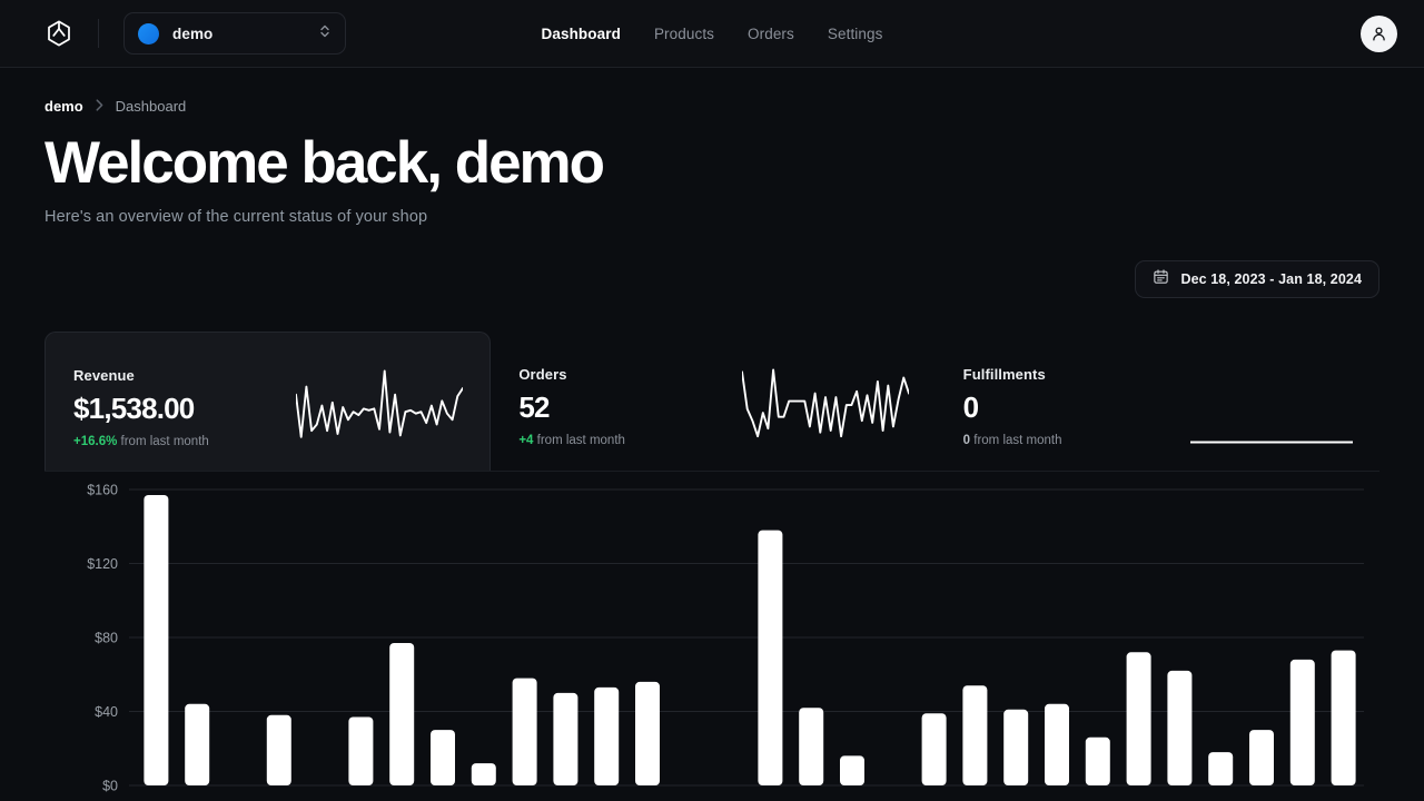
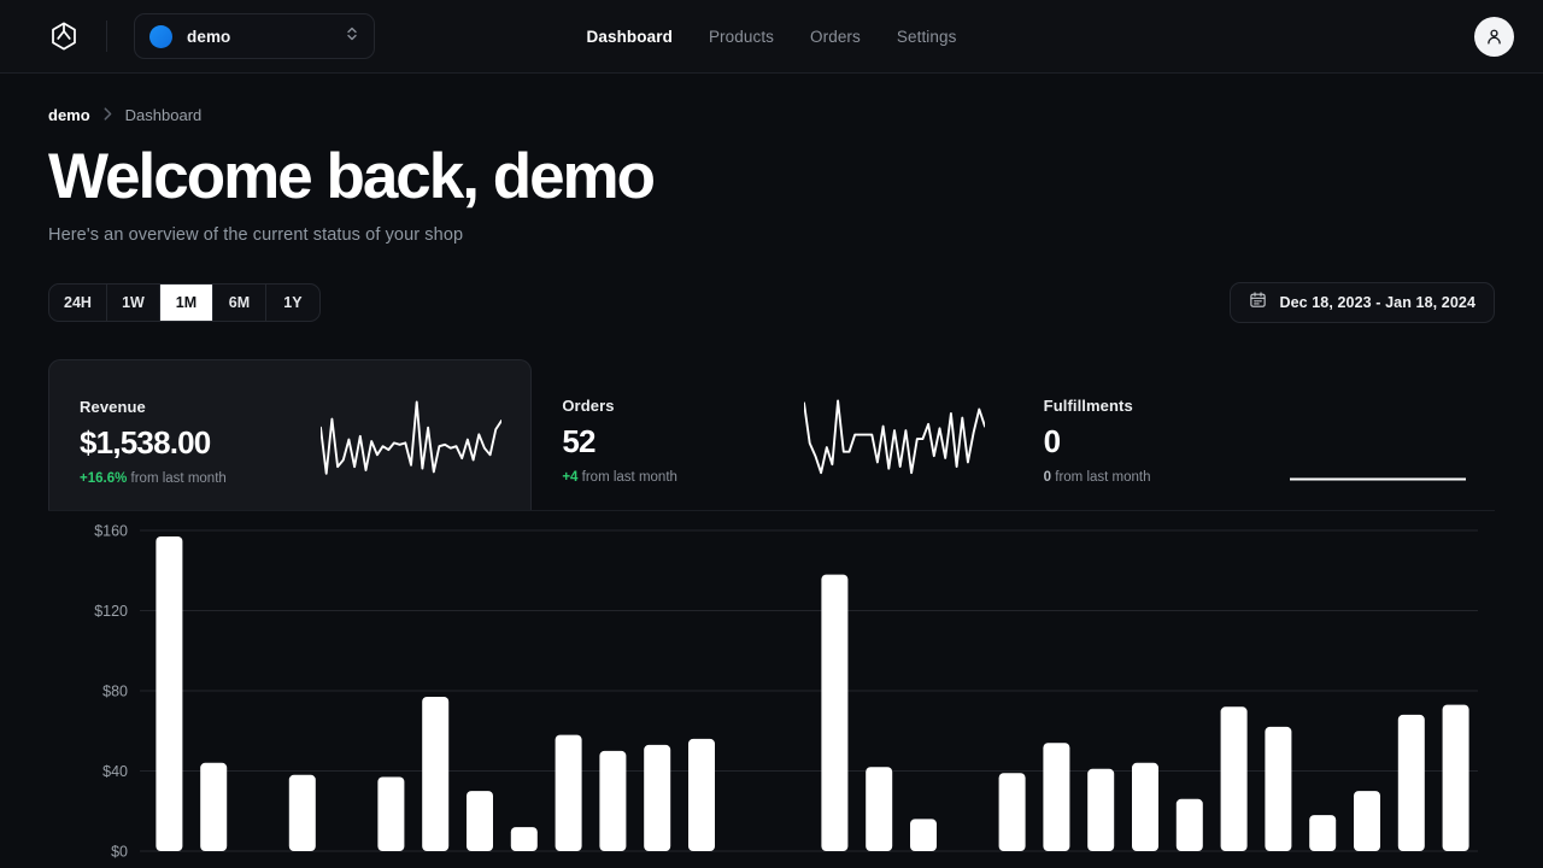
  demo
  Dashboard
  Products
  Orders
  Settings
  demo
  Dashboard
  Welcome back, demo
  Here's an overview of the current status of your shop
+ 24H
+ 1W
+ 1M
+ 6M
+ 1Y
  Dec 18, 2023 - Jan 18, 2024
  Revenue
  $1,538.00
  +16.6% from last month
  Orders
  52
  +4 from last month
  Fulfillments
  0
  0 from last month
  $0
  $40
  $80
  $120
  $160
